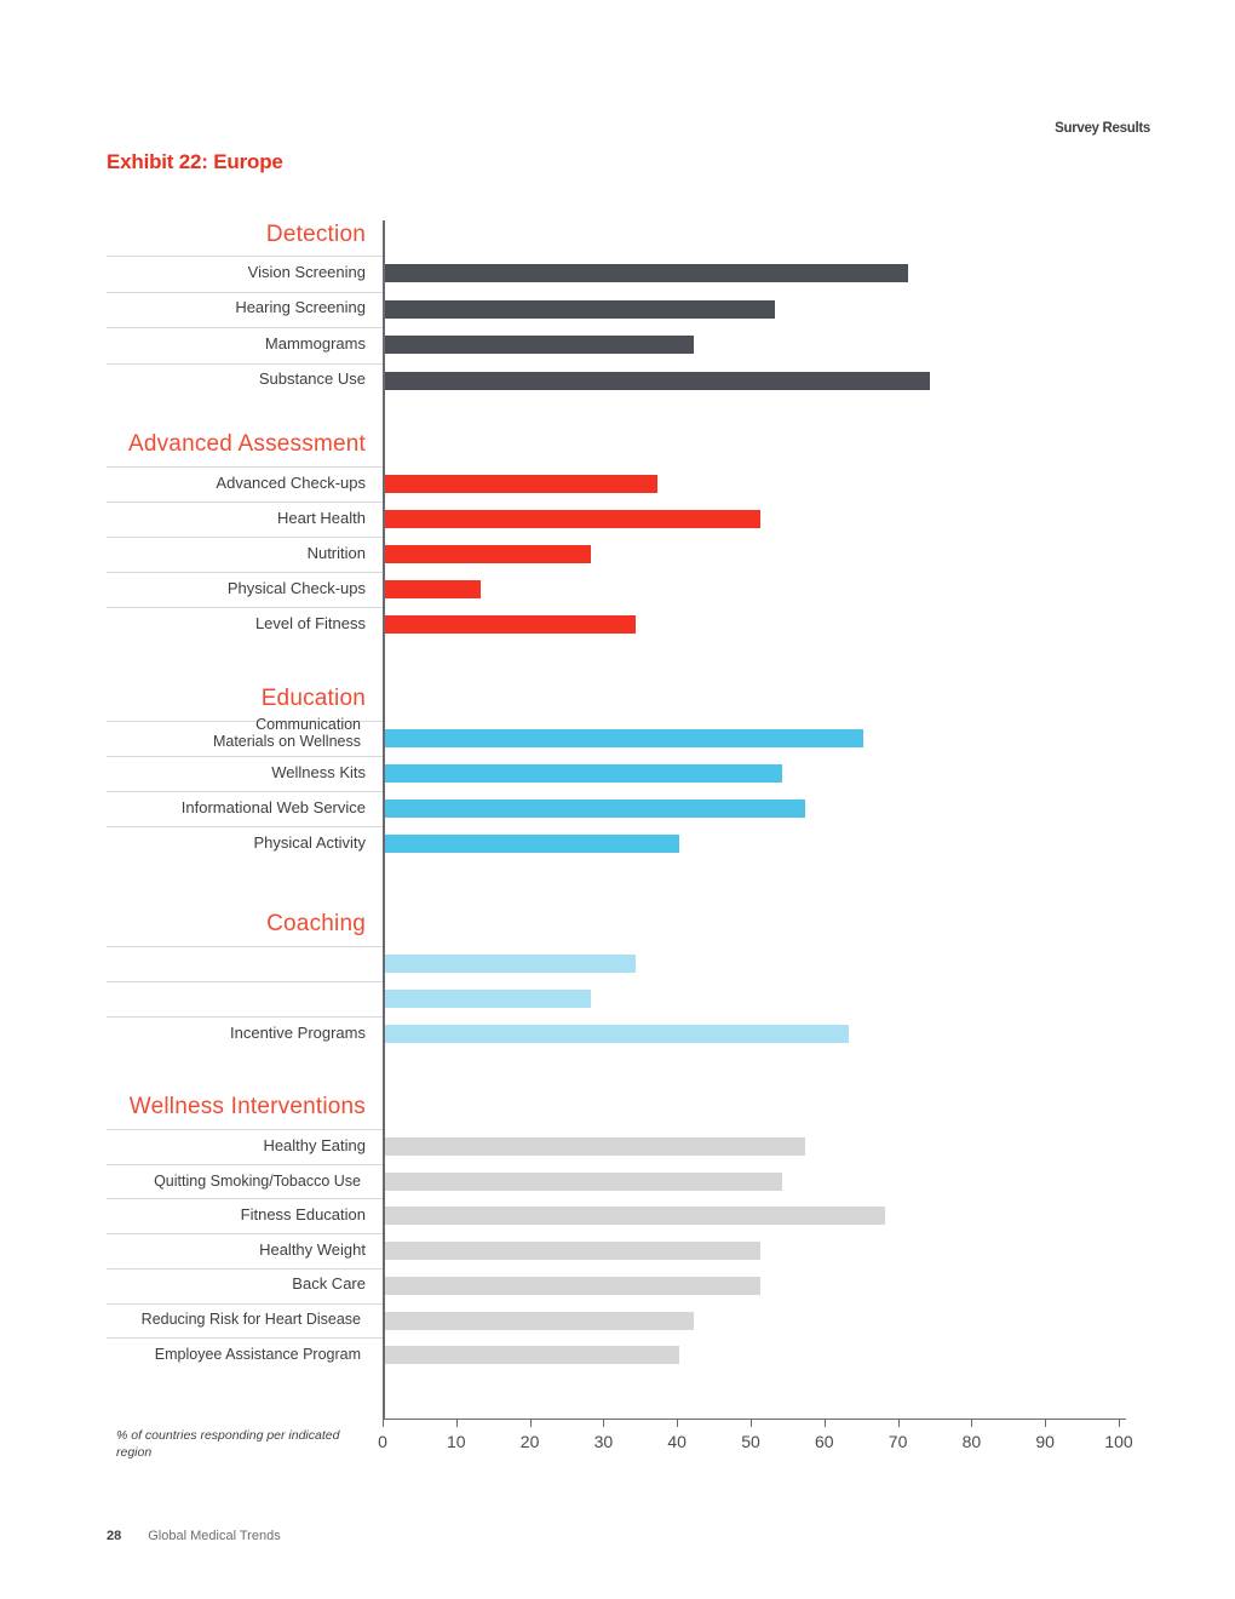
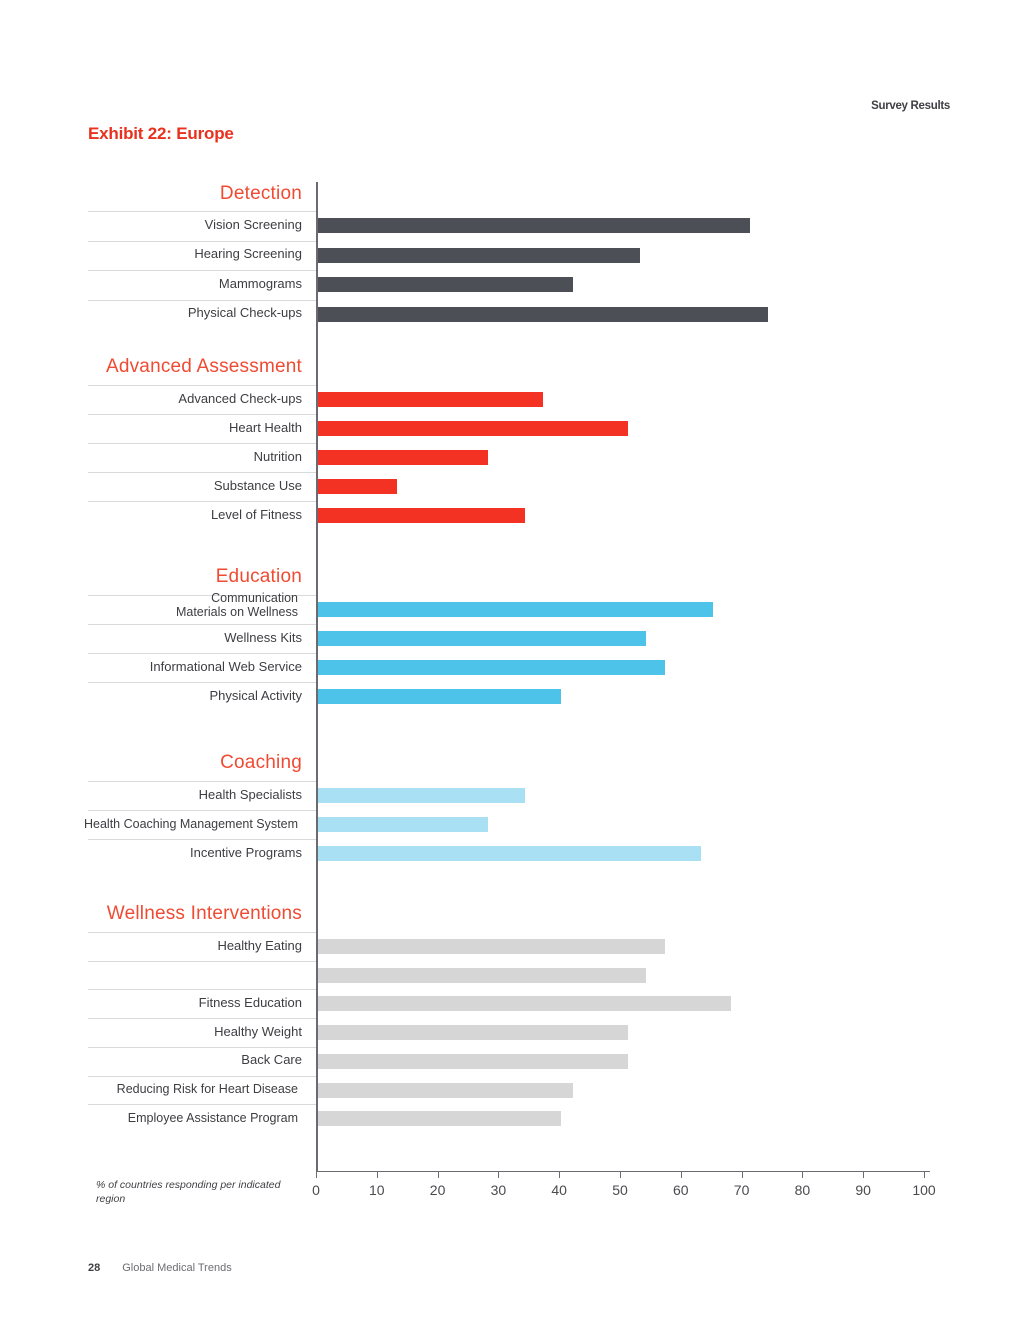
  Survey Results
  Exhibit 22: Europe
  % of countries responding per indicated region
  Detection
  Vision Screening
  Hearing Screening
  Mammograms
- Substance Use
+ Physical Check-ups
  Advanced Assessment
  Advanced Check-ups
  Heart Health
  Nutrition
- Physical Check-ups
+ Substance Use
  Level of Fitness
  Education
  Communication
  Materials on Wellness
  Wellness Kits
  Informational Web Service
  Physical Activity
  Coaching
+ Health Specialists
+ Health Coaching Management System
  Incentive Programs
  Wellness Interventions
  Healthy Eating
- Quitting Smoking/Tobacco Use
  Fitness Education
  Healthy Weight
  Back Care
  Reducing Risk for Heart Disease
  Employee Assistance Program
  0
  10
  20
  30
  40
  50
  60
  70
  80
  90
  100
  28 Global Medical Trends
